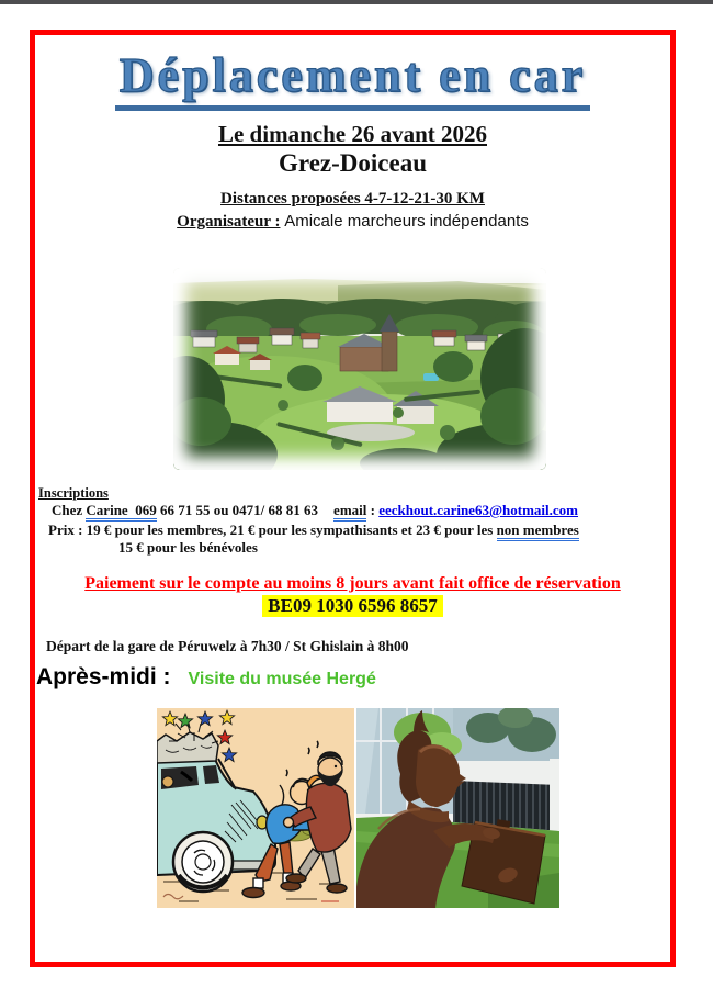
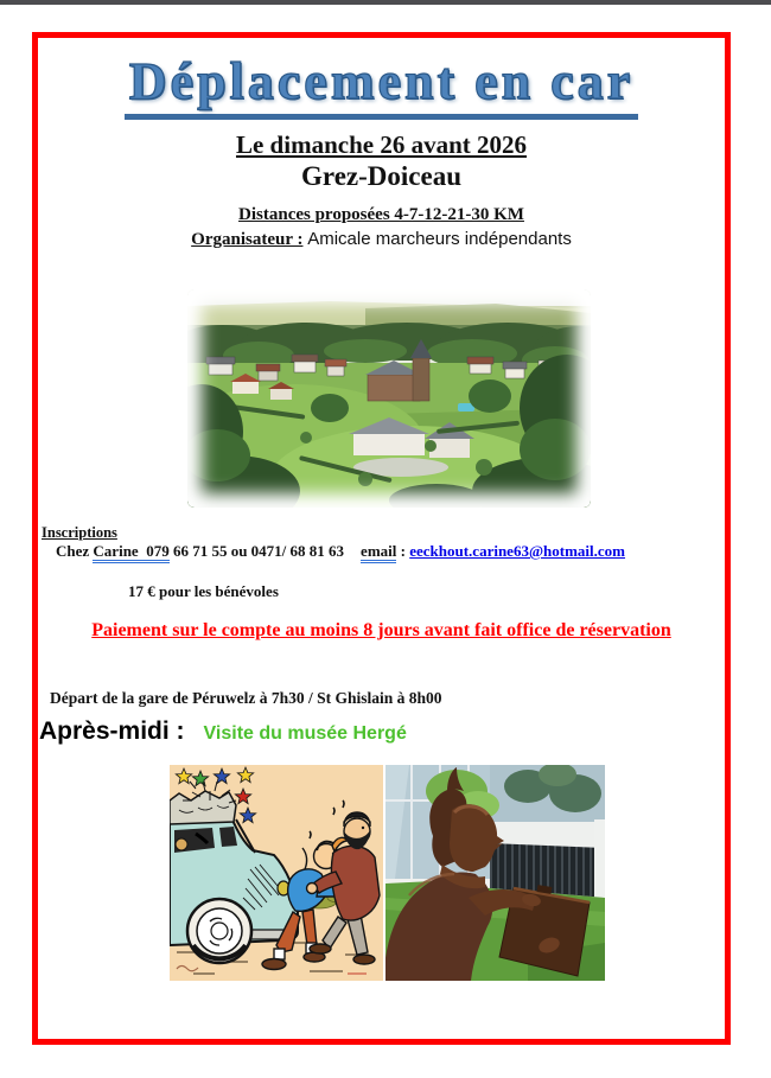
  Déplacement en car
  Le dimanche 26 avant 2026
  Grez-Doiceau
  Distances proposées 4-7-12-21-30 KM
  Organisateur : Amicale marcheurs indépendants
  Inscriptions
- Chez Carine 069 66 71 55 ou 0471/ 68 81 63 email : eeckhout.carine63@hotmail.com
+ Chez Carine 079 66 71 55 ou 0471/ 68 81 63 email : eeckhout.carine63@hotmail.com
- Prix : 19 € pour les membres, 21 € pour les sympathisants et 23 € pour les non membres
- 15 € pour les bénévoles
+ 17 € pour les bénévoles
  Paiement sur le compte au moins 8 jours avant fait office de réservation
- BE09 1030 6596 8657
  Départ de la gare de Péruwelz à 7h30 / St Ghislain à 8h00
  Après-midi : Visite du musée Hergé
